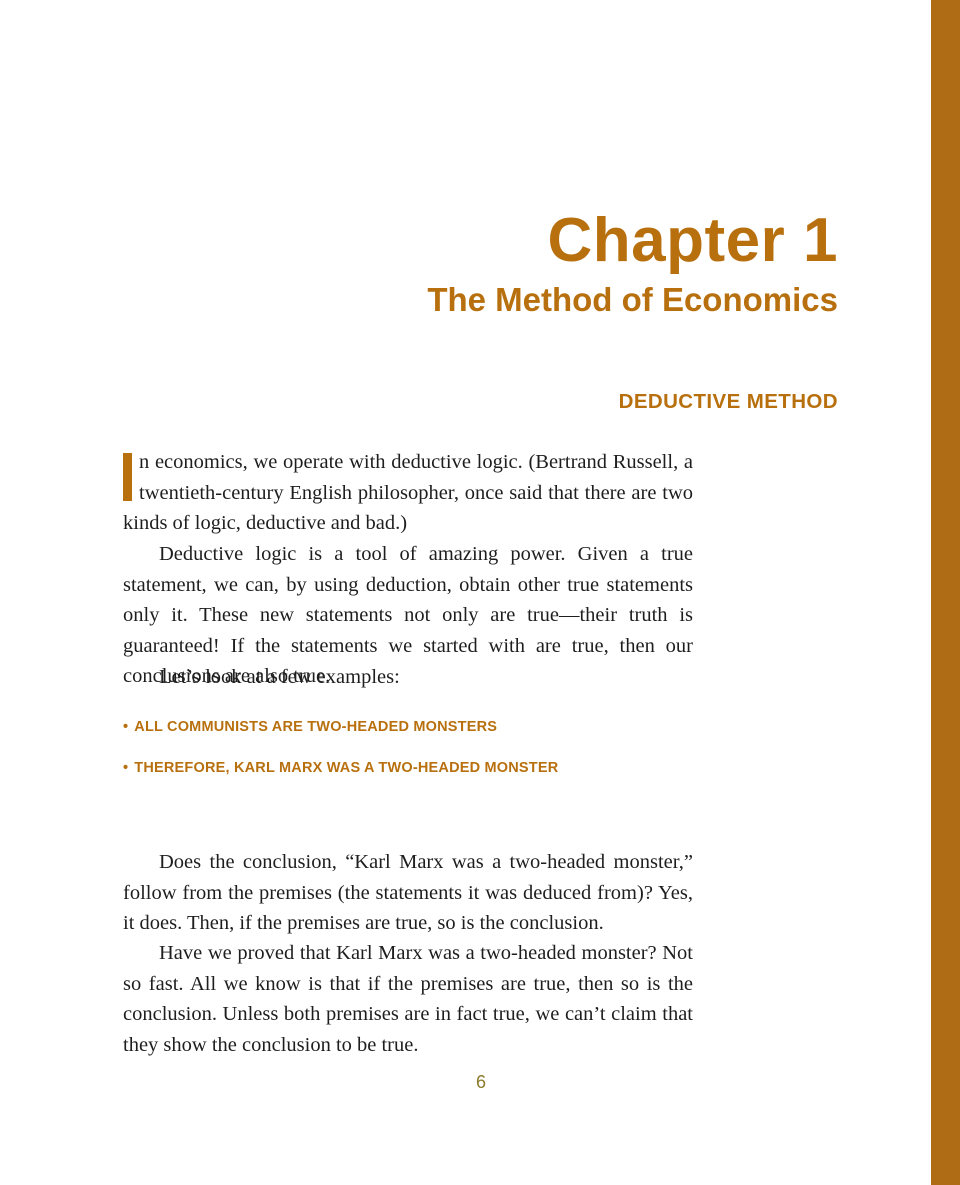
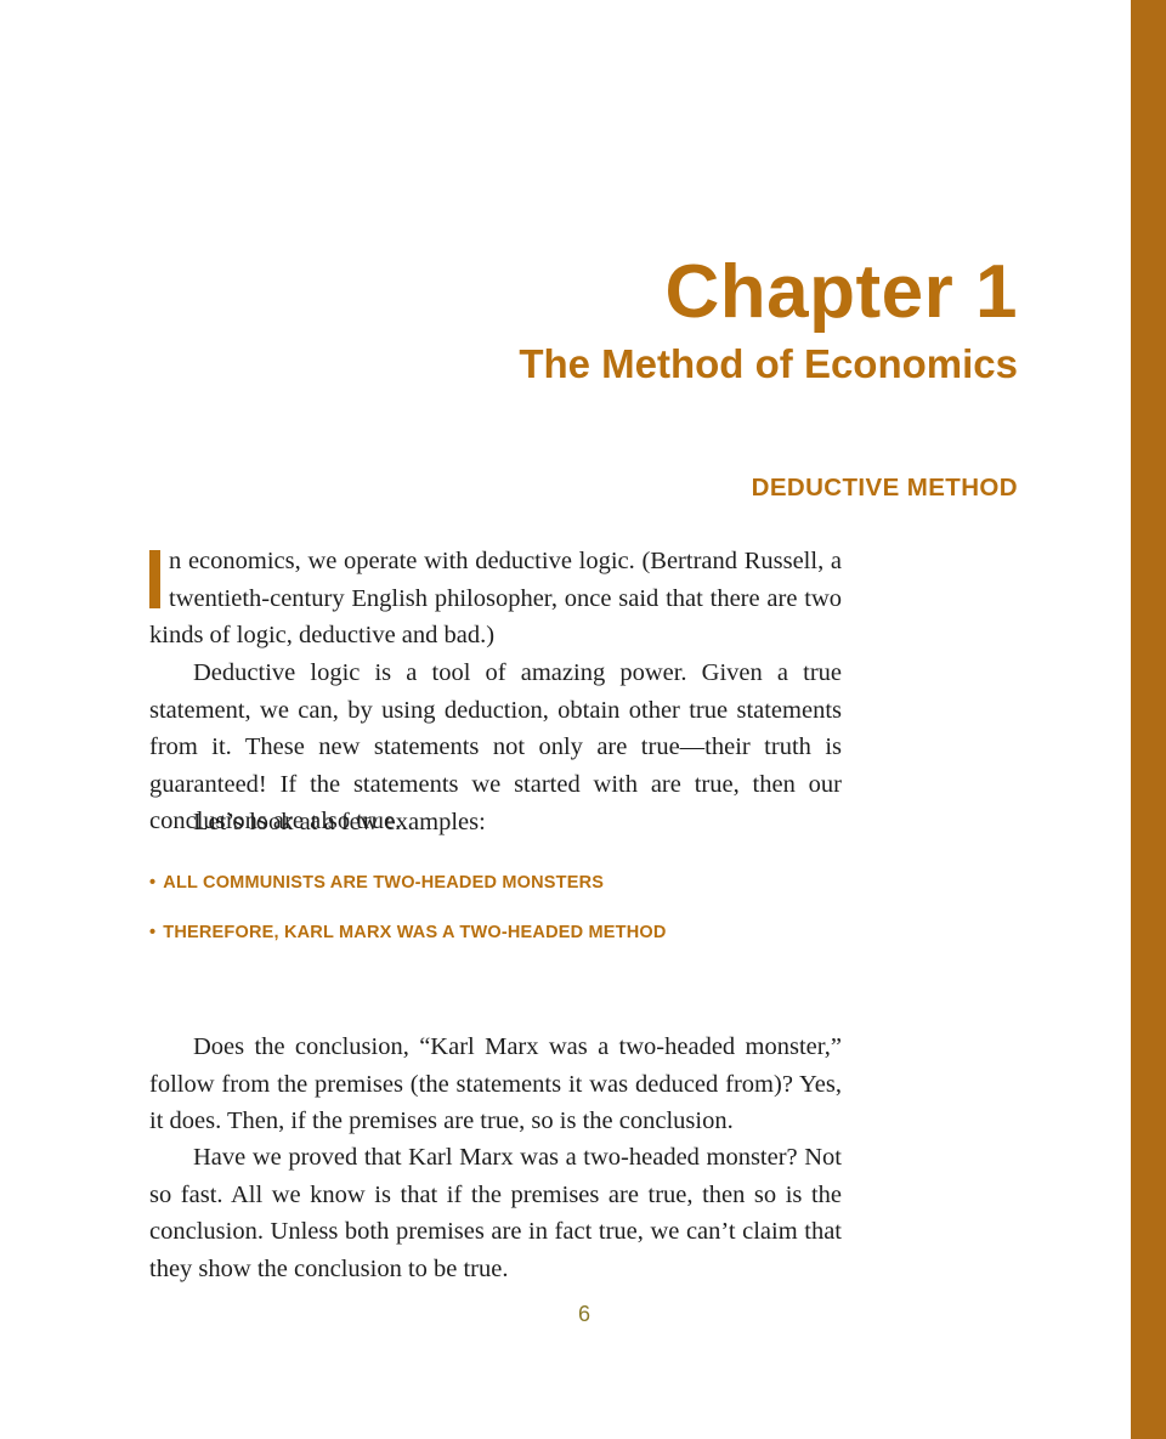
  Chapter 1
  The Method of Economics
  DEDUCTIVE METHOD
  n economics, we operate with deductive logic. (Bertrand Russell, a twentieth-century English philosopher, once said that there are two kinds of logic, deductive and bad.)
- Deductive logic is a tool of amazing power. Given a true statement, we can, by using deduction, obtain other true statements only it. These new statements not only are true—their truth is guaranteed! If the statements we started with are true, then our conclusions are also true.
+ Deductive logic is a tool of amazing power. Given a true statement, we can, by using deduction, obtain other true statements from it. These new statements not only are true—their truth is guaranteed! If the statements we started with are true, then our conclusions are also true.
  Let’s look at a few examples:
  • ALL COMMUNISTS ARE TWO-HEADED MONSTERS
- • THEREFORE, KARL MARX WAS A TWO-HEADED MONSTER
+ • THEREFORE, KARL MARX WAS A TWO-HEADED METHOD
  Does the conclusion, “Karl Marx was a two-headed monster,” follow from the premises (the statements it was deduced from)? Yes, it does. Then, if the premises are true, so is the conclusion.
  Have we proved that Karl Marx was a two-headed monster? Not so fast. All we know is that if the premises are true, then so is the conclusion. Unless both premises are in fact true, we can’t claim that they show the conclusion to be true.
  6
